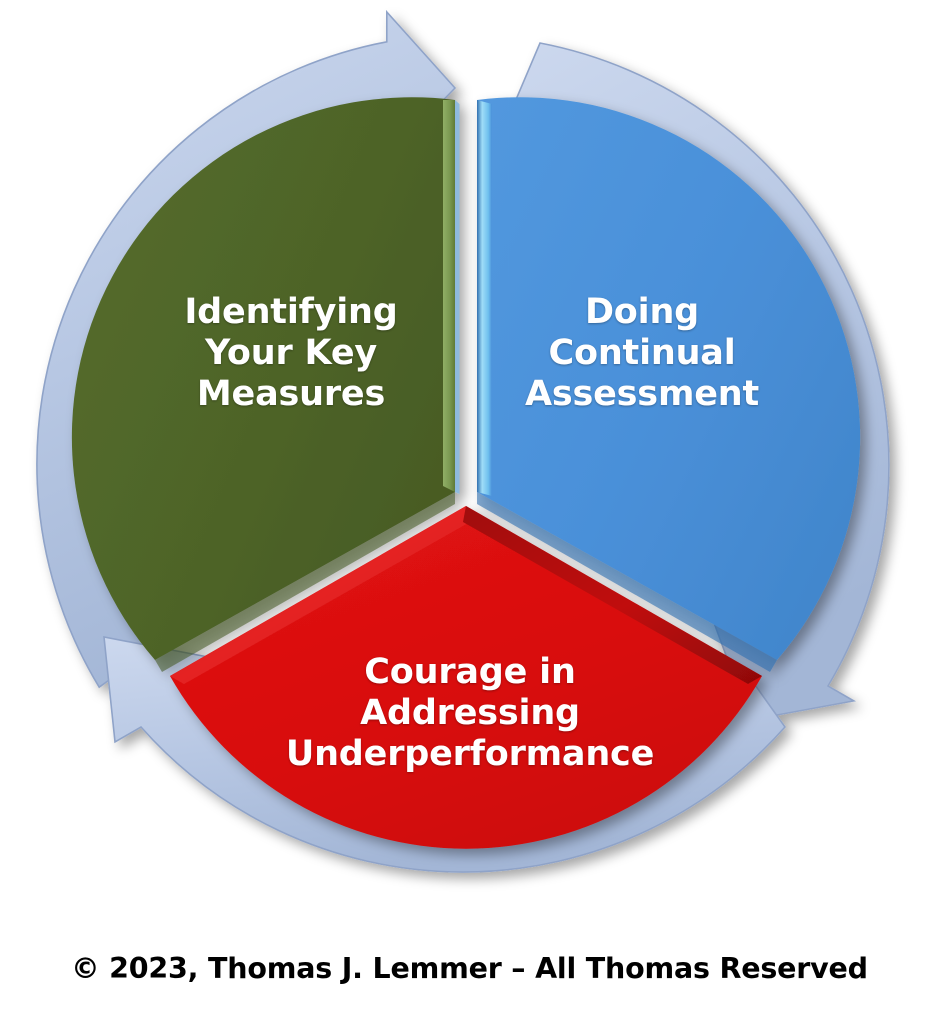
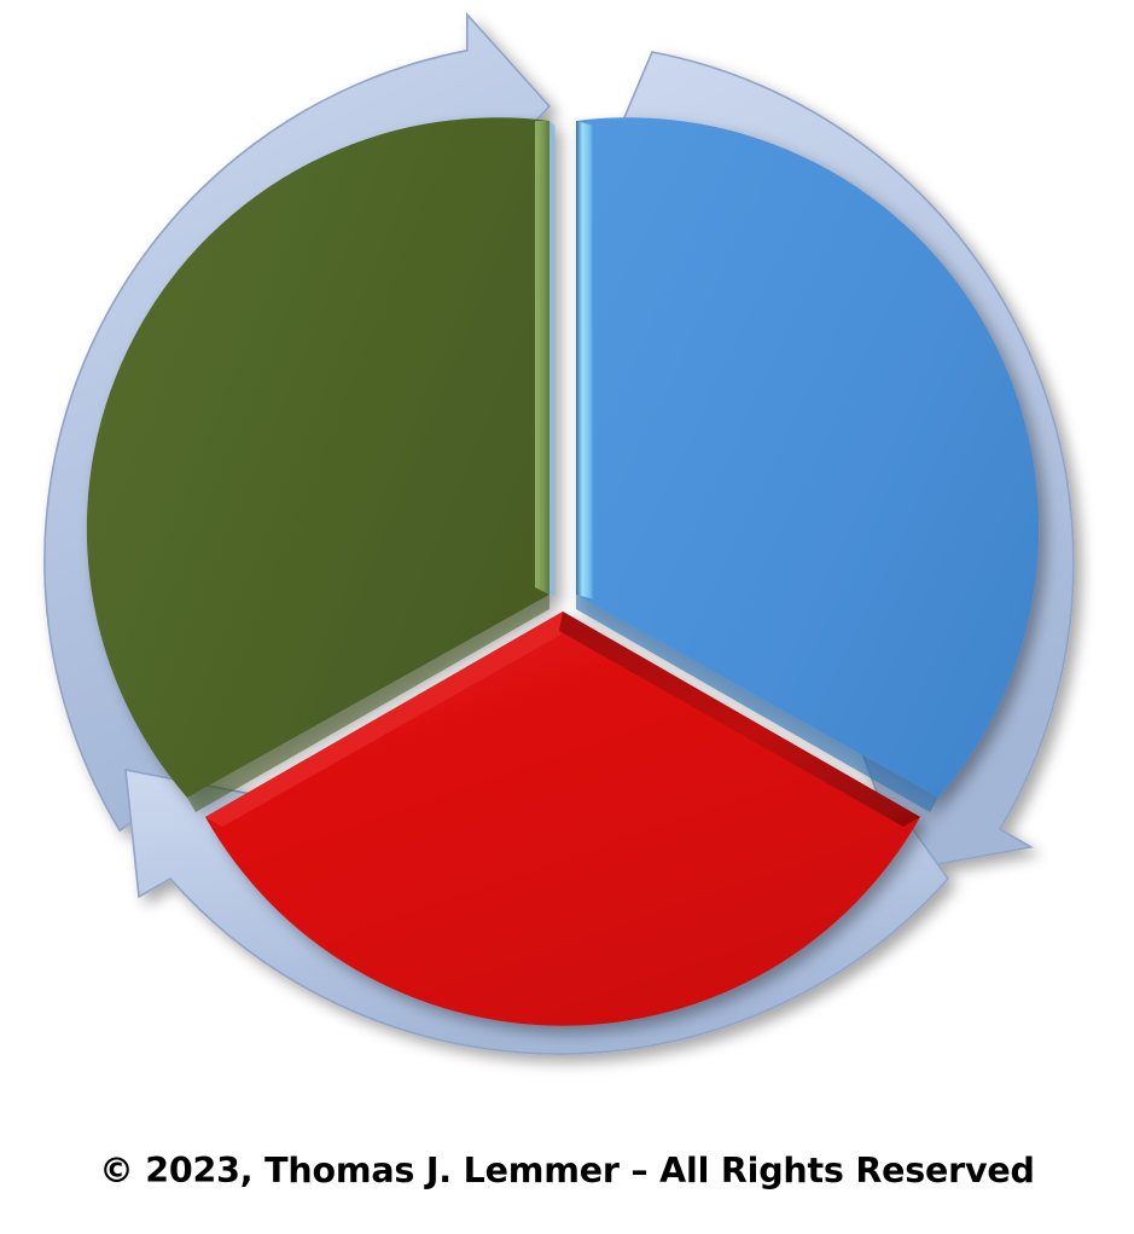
- Identifying
- Your Key
- Measures
- Doing
- Continual
- Assessment
- Courage in
- Addressing
- Underperformance
- © 2023, Thomas J. Lemmer – All Thomas Reserved
+ © 2023, Thomas J. Lemmer – All Rights Reserved
